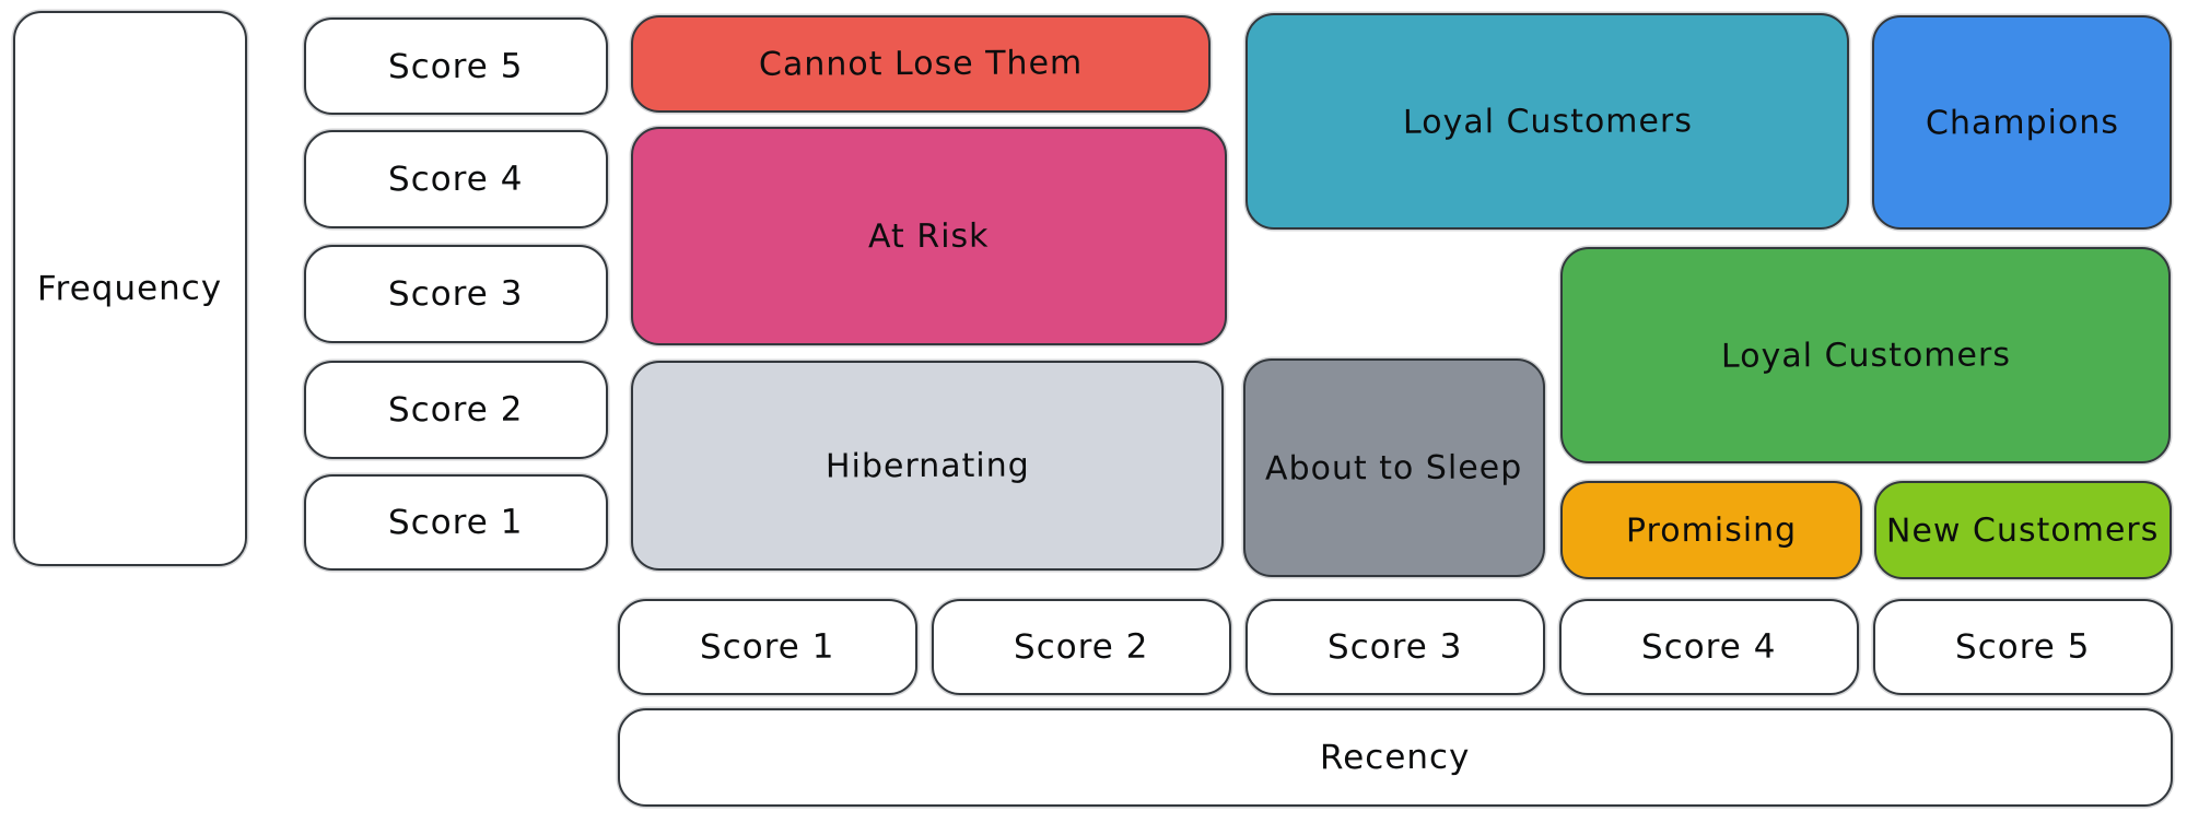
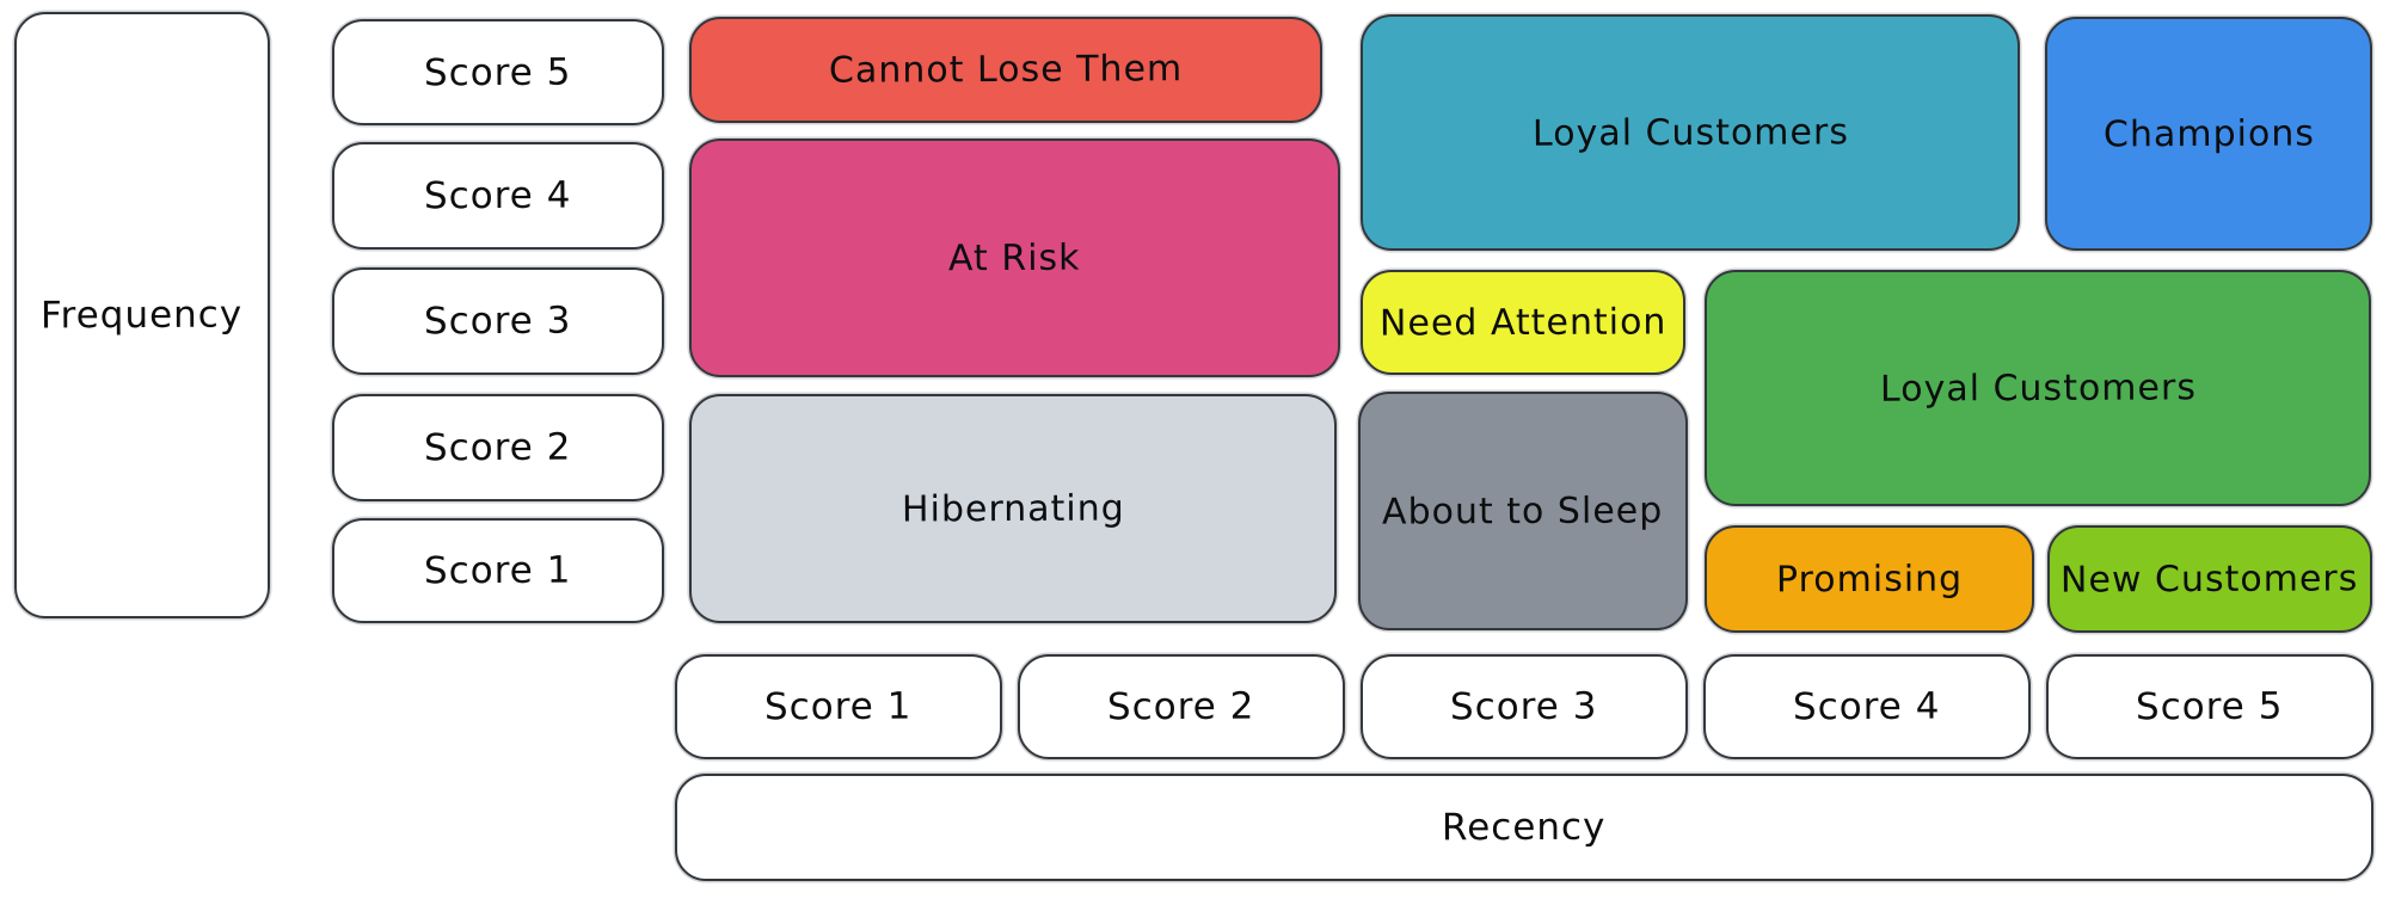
  Frequency
  Score 5
  Score 4
  Score 3
  Score 2
  Score 1
  Cannot Lose Them
  At Risk
  Hibernating
  Loyal Customers
  Champions
+ Need Attention
  About to Sleep
  Loyal Customers
  Promising
  New Customers
  Score 1
  Score 2
  Score 3
  Score 4
  Score 5
  Recency
